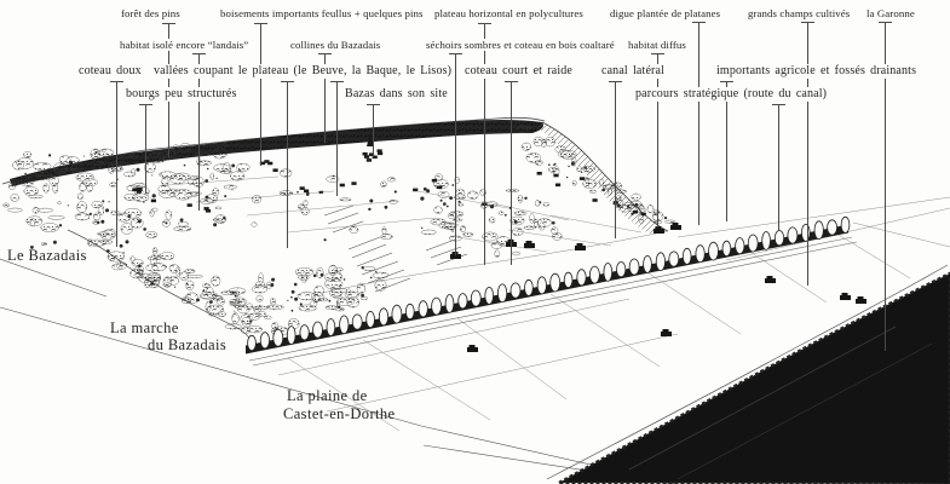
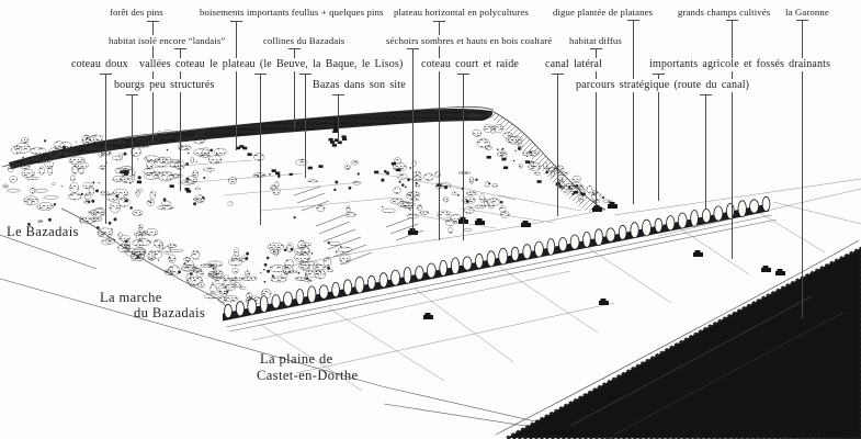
  forêt des pins
  boisements importants feullus + quelques pins
  plateau horizontal en polycultures
  digue plantée de platanes
  grands champs cultivés
  la Garonne
  habitat isolé encore “landais”
  collines du Bazadais
- séchoirs sombres et coteau en bois coaltaré
+ séchoirs sombres et hauts en bois coaltaré
  habitat diffus
  coteau doux
- vallées coupant le plateau (le Beuve, la Baque, le Lisos)
+ vallées coteau le plateau (le Beuve, la Baque, le Lisos)
  coteau court et raide
  canal latéral
  importants agricole et fossés drainants
  bourgs peu structurés
  Bazas dans son site
  parcours stratégique (route du canal)
  Le Bazadais
  La marche
  du Bazadais
  La plaine de
  Castet-en-Dorthe
